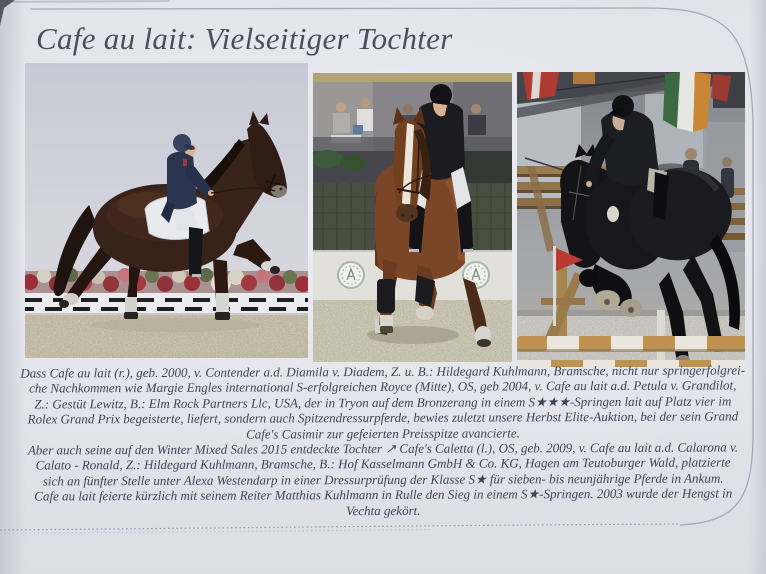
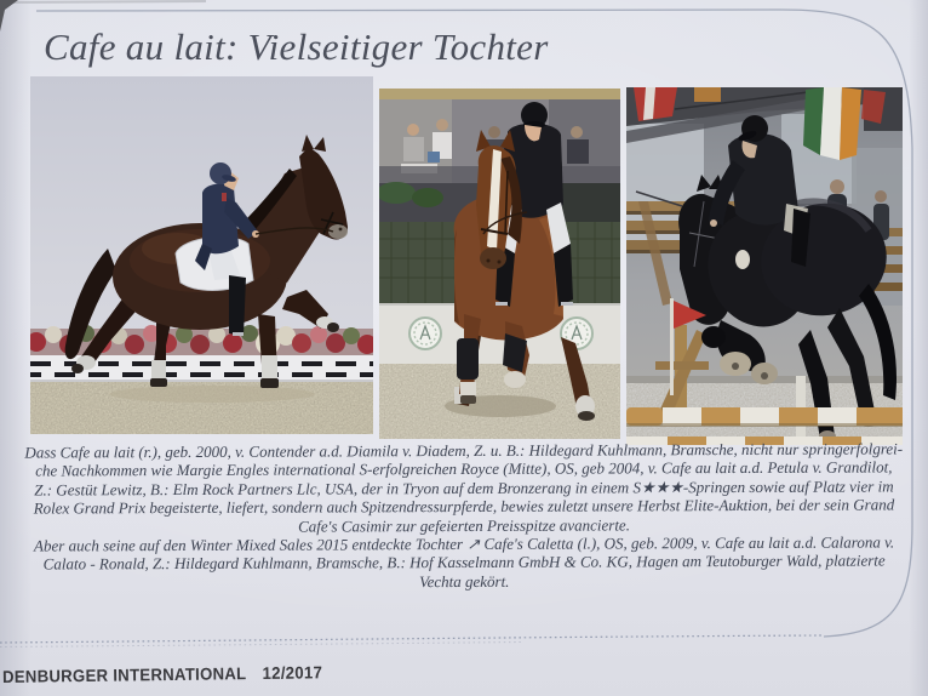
  Cafe au lait: Vielseitiger Tochter
  Dass Cafe au lait (r.), geb. 2000, v. Contender a.d. Diamila v. Diadem, Z. u. B.: Hildegard Kuhlmann, Bramsche, nicht nur springerfolgrei-
  che Nachkommen wie Margie Engles international S-erfolgreichen Royce (Mitte), OS, geb 2004, v. Cafe au lait a.d. Petula v. Grandilot,
- Z.: Gestüt Lewitz, B.: Elm Rock Partners Llc, USA, der in Tryon auf dem Bronzerang in einem S★★★-Springen lait auf Platz vier im
+ Z.: Gestüt Lewitz, B.: Elm Rock Partners Llc, USA, der in Tryon auf dem Bronzerang in einem S★★★-Springen sowie auf Platz vier im
  Rolex Grand Prix begeisterte, liefert, sondern auch Spitzendressurpferde, bewies zuletzt unsere Herbst Elite-Auktion, bei der sein Grand
  Cafe's Casimir zur gefeierten Preisspitze avancierte.
  Aber auch seine auf den Winter Mixed Sales 2015 entdeckte Tochter ↗ Cafe's Caletta (l.), OS, geb. 2009, v. Cafe au lait a.d. Calarona v.
  Calato - Ronald, Z.: Hildegard Kuhlmann, Bramsche, B.: Hof Kasselmann GmbH & Co. KG, Hagen am Teutoburger Wald, platzierte
- sich an fünfter Stelle unter Alexa Westendarp in einer Dressurprüfung der Klasse S★ für sieben- bis neunjährige Pferde in Ankum.
- Cafe au lait feierte kürzlich mit seinem Reiter Matthias Kuhlmann in Rulle den Sieg in einem S★-Springen. 2003 wurde der Hengst in
  Vechta gekört.
+ DENBURGER INTERNATIONAL 12/2017
